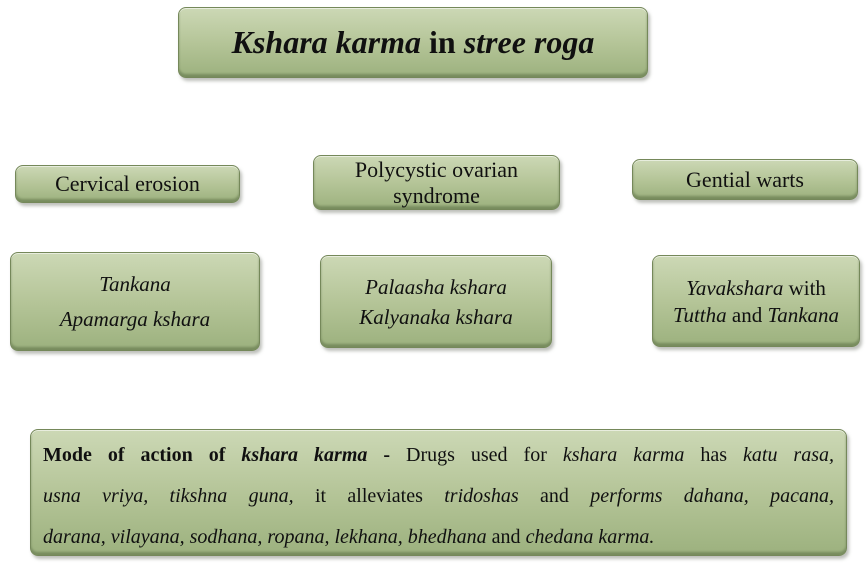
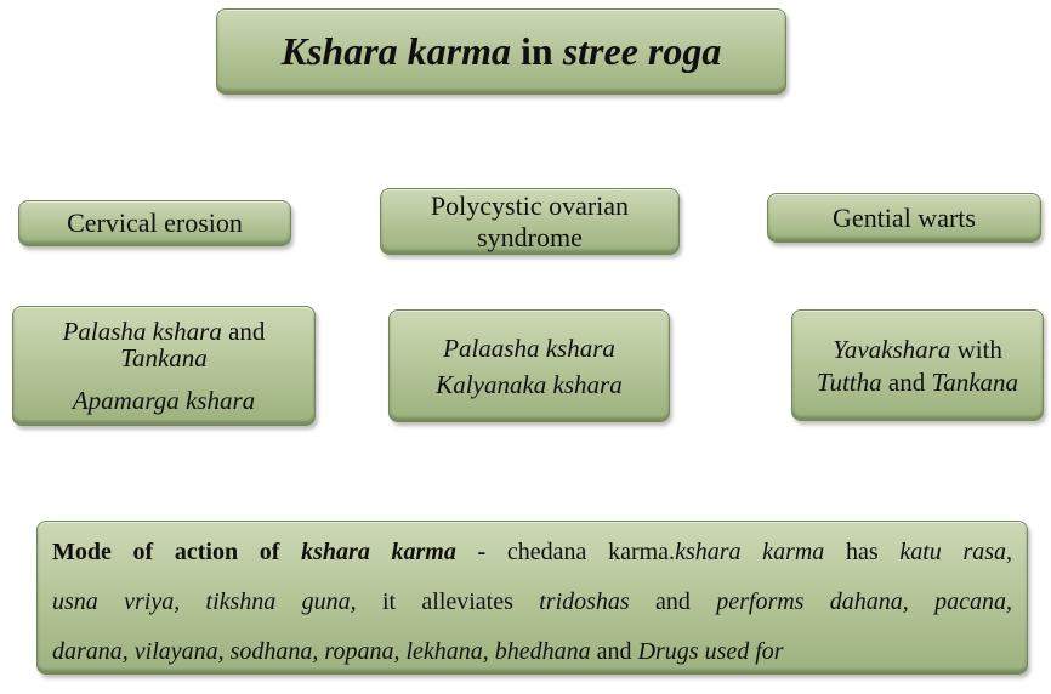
  Kshara karma in stree roga
  Cervical erosion
  Polycystic ovarian
  syndrome
  Gential warts
+ Palasha kshara and
  Tankana
  Apamarga kshara
  Palaasha kshara
  Kalyanaka kshara
  Yavakshara with
  Tuttha and Tankana
- Mode of action of kshara karma - Drugs used for kshara karma has katu rasa,
+ Mode of action of kshara karma - chedana karma.kshara karma has katu rasa,
  usna vriya, tikshna guna, it alleviates tridoshas and performs dahana, pacana,
- darana, vilayana, sodhana, ropana, lekhana, bhedhana and chedana karma.
+ darana, vilayana, sodhana, ropana, lekhana, bhedhana and Drugs used for
